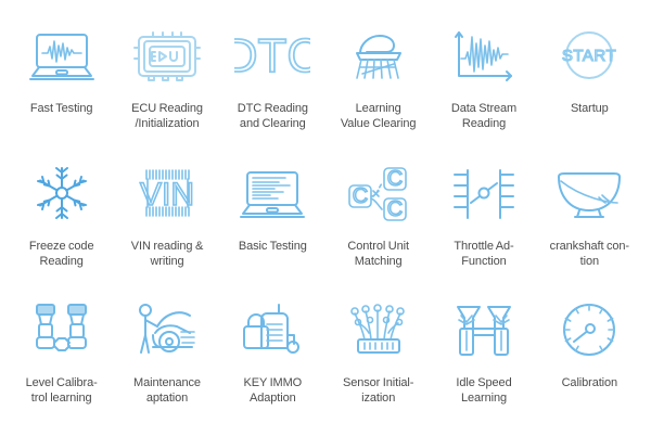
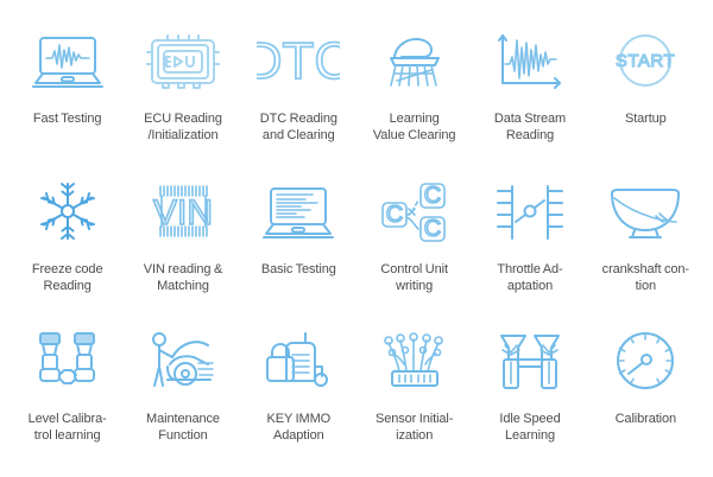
  Fast Testing
  ECU Reading
  /Initialization
  DTC
  DTC Reading
  and Clearing
  Learning
  Value Clearing
  Data Stream
  Reading
  START
  Startup
  Freeze code
  Reading
  VIN
  VIN reading &
- writing
+ Matching
  Basic Testing
  C
  C
  C
  Control Unit
- Matching
+ writing
  Throttle Ad-
- Function
+ aptation
  crankshaft con-
  tion
  Level Calibra-
  trol learning
  Maintenance
- aptation
+ Function
  KEY IMMO
  Adaption
  Sensor Initial-
  ization
  Idle Speed
  Learning
  Calibration
